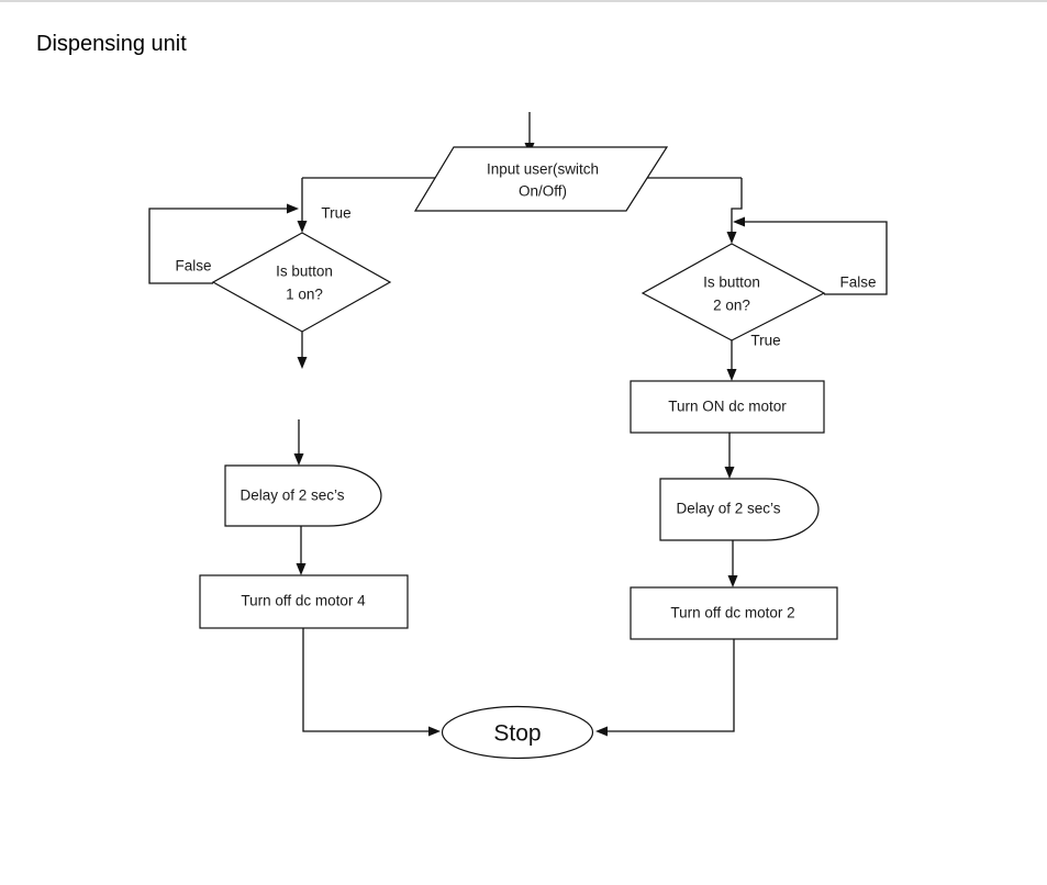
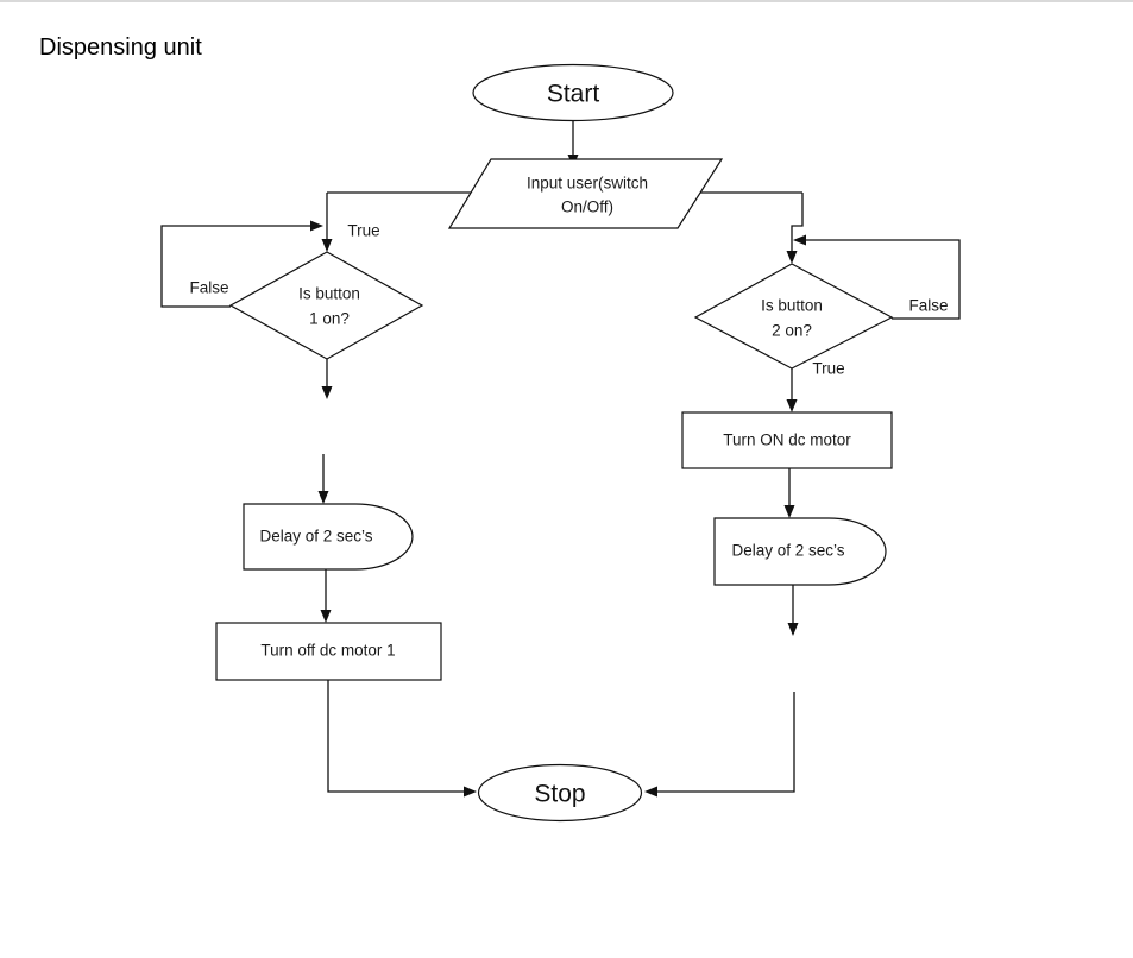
  Dispensing unit
+ Start
  Input user(switch
  On/Off)
  Is button
  1 on?
  Delay of 2 sec’s
- Turn off dc motor 4
+ Turn off dc motor 1
  Is button
  2 on?
  Turn ON dc motor
  Delay of 2 sec’s
- Turn off dc motor 2
  Stop
  True
  False
  False
  True
